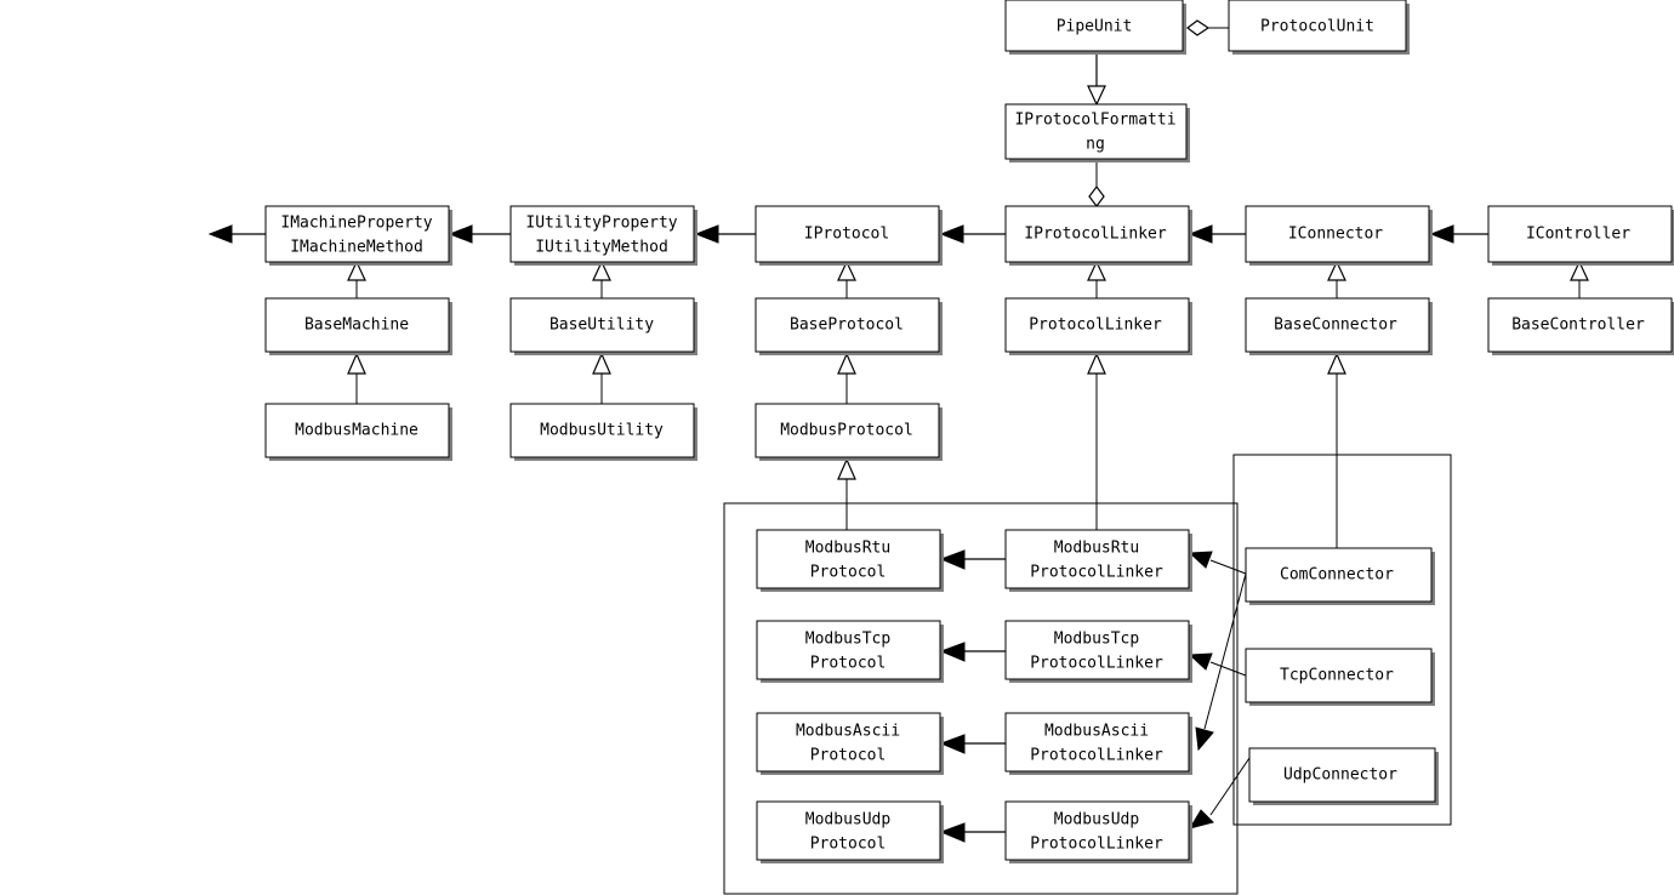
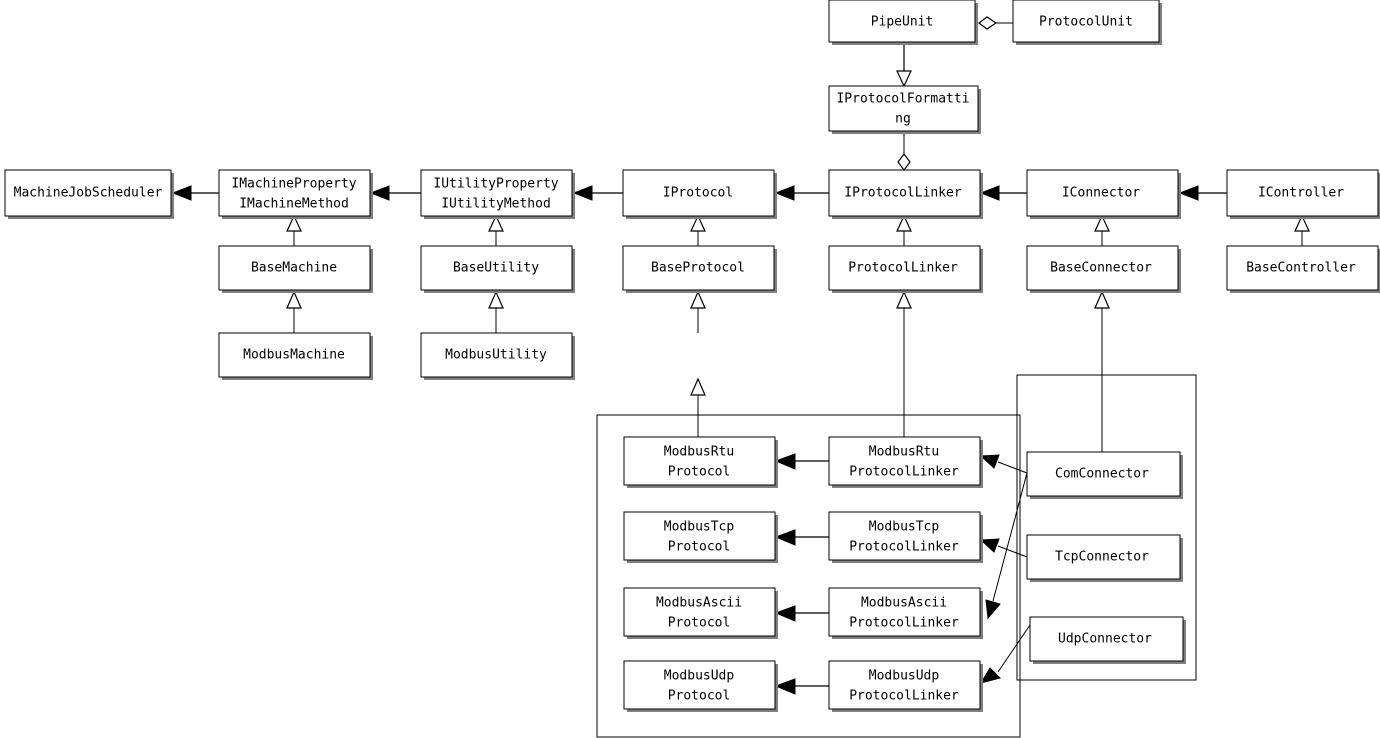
  PipeUnit
  ProtocolUnit
  IProtocolFormatti
  ng
+ MachineJobScheduler
  IMachineProperty
  IMachineMethod
  IUtilityProperty
  IUtilityMethod
  IProtocol
  IProtocolLinker
  IConnector
  IController
  BaseMachine
  BaseUtility
  BaseProtocol
  ProtocolLinker
  BaseConnector
  BaseController
  ModbusMachine
  ModbusUtility
- ModbusProtocol
  ModbusRtu
  Protocol
  ModbusTcp
  Protocol
  ModbusAscii
  Protocol
  ModbusUdp
  Protocol
  ModbusRtu
  ProtocolLinker
  ModbusTcp
  ProtocolLinker
  ModbusAscii
  ProtocolLinker
  ModbusUdp
  ProtocolLinker
  ComConnector
  TcpConnector
  UdpConnector
